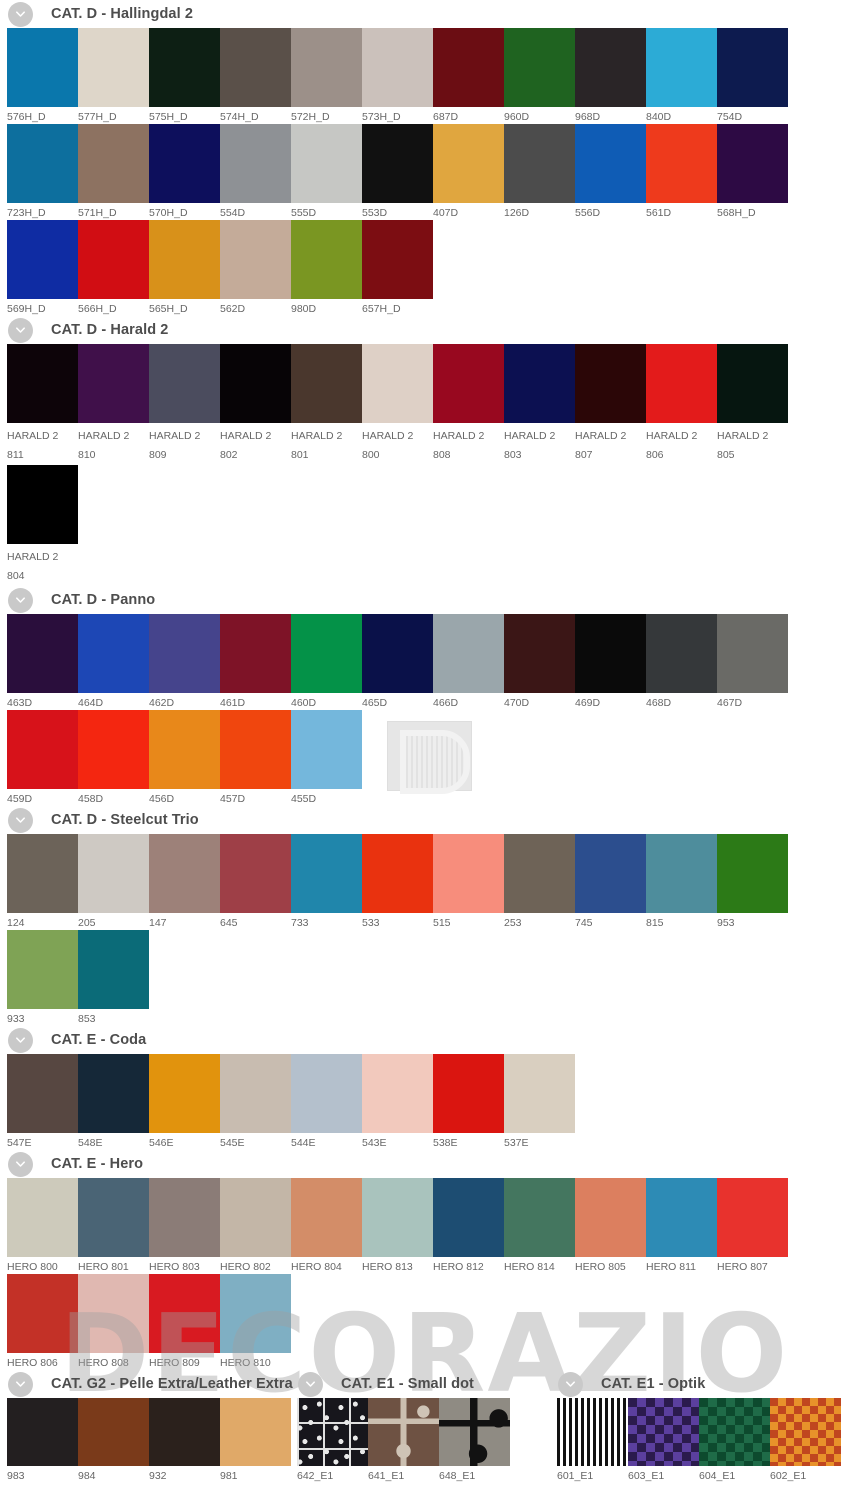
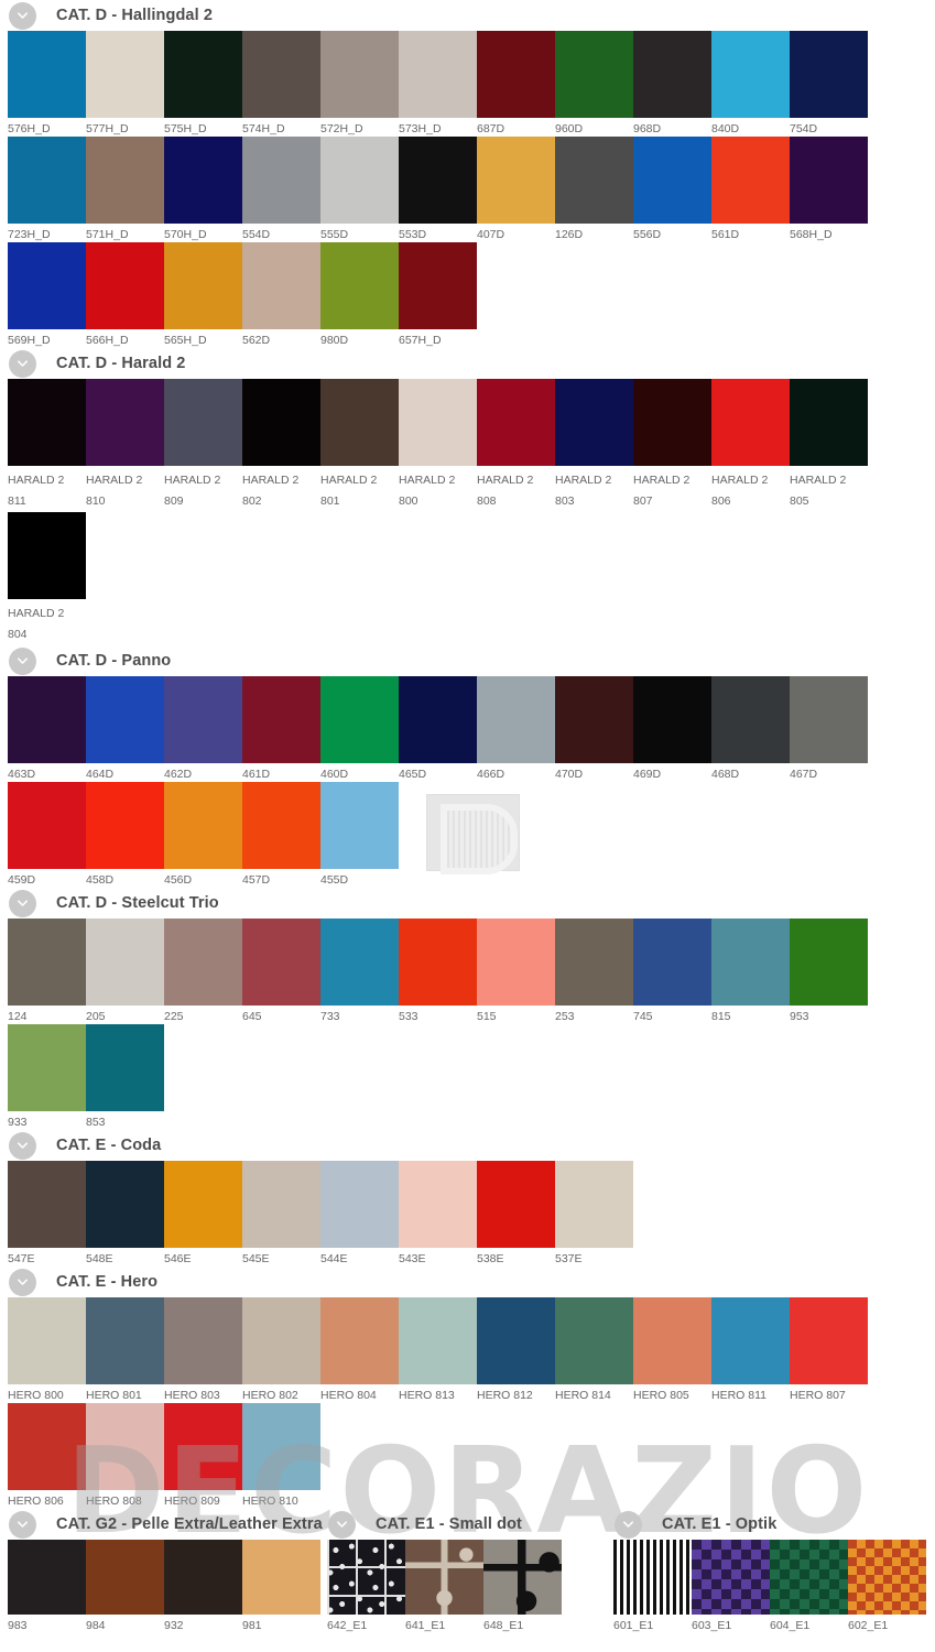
  CAT. D - Hallingdal 2
  576H_D
  577H_D
  575H_D
  574H_D
  572H_D
  573H_D
  687D
  960D
  968D
  840D
  754D
  723H_D
  571H_D
  570H_D
  554D
  555D
  553D
  407D
  126D
  556D
  561D
  568H_D
  569H_D
  566H_D
  565H_D
  562D
  980D
  657H_D
  CAT. D - Harald 2
  HARALD 2
  811
  HARALD 2
  810
  HARALD 2
  809
  HARALD 2
  802
  HARALD 2
  801
  HARALD 2
  800
  HARALD 2
  808
  HARALD 2
  803
  HARALD 2
  807
  HARALD 2
  806
  HARALD 2
  805
  HARALD 2
  804
  CAT. D - Panno
  463D
  464D
  462D
  461D
  460D
  465D
  466D
  470D
  469D
  468D
  467D
  459D
  458D
  456D
  457D
  455D
  CAT. D - Steelcut Trio
  124
  205
- 147
+ 225
  645
  733
  533
  515
  253
  745
  815
  953
  933
  853
  CAT. E - Coda
  547E
  548E
  546E
  545E
  544E
  543E
  538E
  537E
  CAT. E - Hero
  HERO 800
  HERO 801
  HERO 803
  HERO 802
  HERO 804
  HERO 813
  HERO 812
  HERO 814
  HERO 805
  HERO 811
  HERO 807
  HERO 806
  HERO 808
  HERO 809
  HERO 810
  CAT. G2 - Pelle Extra/Leather Extra
  983
  984
  932
  981
  CAT. E1 - Small dot
  642_E1
  641_E1
  648_E1
  CAT. E1 - Optik
  601_E1
  603_E1
  604_E1
  602_E1
  DECORAZIO
